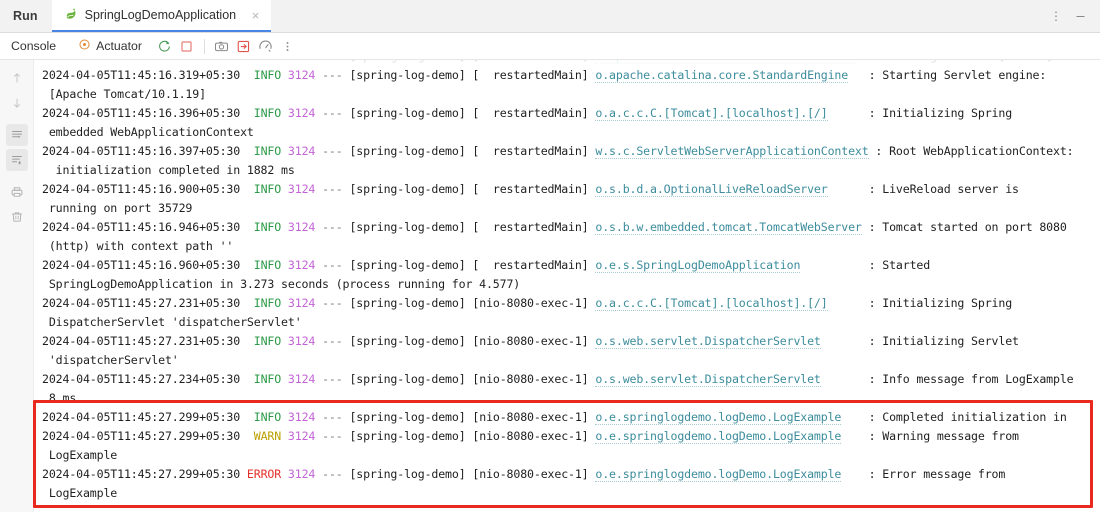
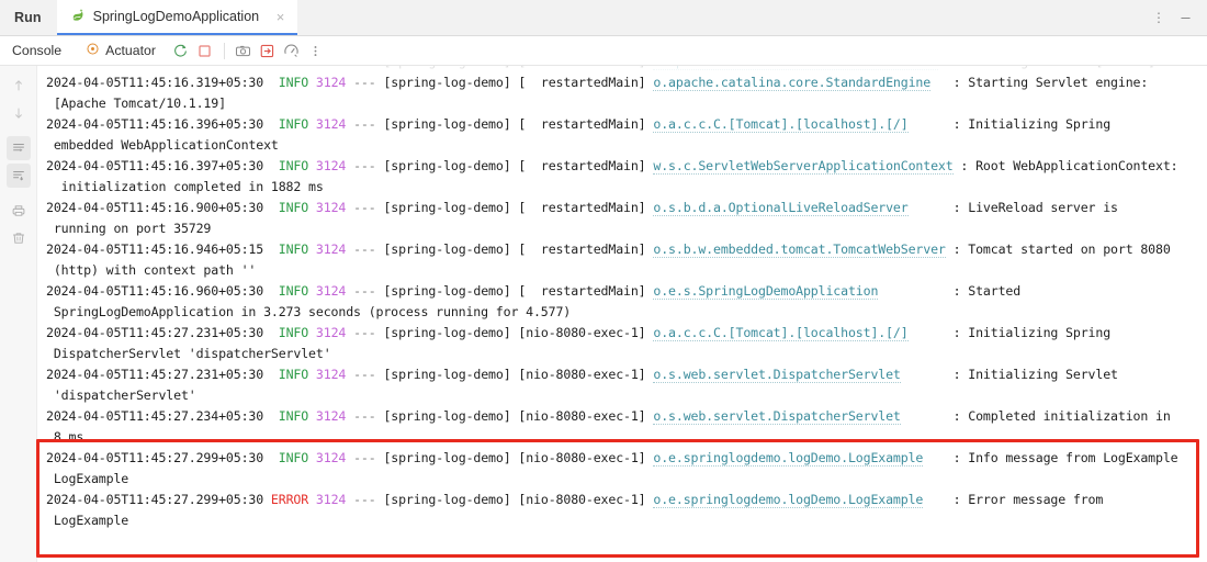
  Run
  SpringLogDemoApplication
  ×
  ⋮
  Console
  Actuator
  2024-04-05T11:45:16.319+05:30 INFO 3124 --- [spring-log-demo] [ restartedMain] o.apache.catalina.core.StandardEngine : Starting Servlet engine:
  [Apache Tomcat/10.1.19]
  2024-04-05T11:45:16.396+05:30 INFO 3124 --- [spring-log-demo] [ restartedMain] o.a.c.c.C.[Tomcat].[localhost].[/] : Initializing Spring
  embedded WebApplicationContext
  2024-04-05T11:45:16.397+05:30 INFO 3124 --- [spring-log-demo] [ restartedMain] w.s.c.ServletWebServerApplicationContext : Root WebApplicationContext:
  initialization completed in 1882 ms
  2024-04-05T11:45:16.900+05:30 INFO 3124 --- [spring-log-demo] [ restartedMain] o.s.b.d.a.OptionalLiveReloadServer : LiveReload server is
  running on port 35729
- 2024-04-05T11:45:16.946+05:30 INFO 3124 --- [spring-log-demo] [ restartedMain] o.s.b.w.embedded.tomcat.TomcatWebServer : Tomcat started on port 8080
+ 2024-04-05T11:45:16.946+05:15 INFO 3124 --- [spring-log-demo] [ restartedMain] o.s.b.w.embedded.tomcat.TomcatWebServer : Tomcat started on port 8080
  (http) with context path ''
  2024-04-05T11:45:16.960+05:30 INFO 3124 --- [spring-log-demo] [ restartedMain] o.e.s.SpringLogDemoApplication : Started
  SpringLogDemoApplication in 3.273 seconds (process running for 4.577)
  2024-04-05T11:45:27.231+05:30 INFO 3124 --- [spring-log-demo] [nio-8080-exec-1] o.a.c.c.C.[Tomcat].[localhost].[/] : Initializing Spring
  DispatcherServlet 'dispatcherServlet'
  2024-04-05T11:45:27.231+05:30 INFO 3124 --- [spring-log-demo] [nio-8080-exec-1] o.s.web.servlet.DispatcherServlet : Initializing Servlet
  'dispatcherServlet'
- 2024-04-05T11:45:27.234+05:30 INFO 3124 --- [spring-log-demo] [nio-8080-exec-1] o.s.web.servlet.DispatcherServlet : Info message from LogExample
+ 2024-04-05T11:45:27.234+05:30 INFO 3124 --- [spring-log-demo] [nio-8080-exec-1] o.s.web.servlet.DispatcherServlet : Completed initialization in
  8 ms
- 2024-04-05T11:45:27.299+05:30 INFO 3124 --- [spring-log-demo] [nio-8080-exec-1] o.e.springlogdemo.logDemo.LogExample : Completed initialization in
+ 2024-04-05T11:45:27.299+05:30 INFO 3124 --- [spring-log-demo] [nio-8080-exec-1] o.e.springlogdemo.logDemo.LogExample : Info message from LogExample
- 2024-04-05T11:45:27.299+05:30 WARN 3124 --- [spring-log-demo] [nio-8080-exec-1] o.e.springlogdemo.logDemo.LogExample : Warning message from
  LogExample
  2024-04-05T11:45:27.299+05:30 ERROR 3124 --- [spring-log-demo] [nio-8080-exec-1] o.e.springlogdemo.logDemo.LogExample : Error message from
  LogExample
